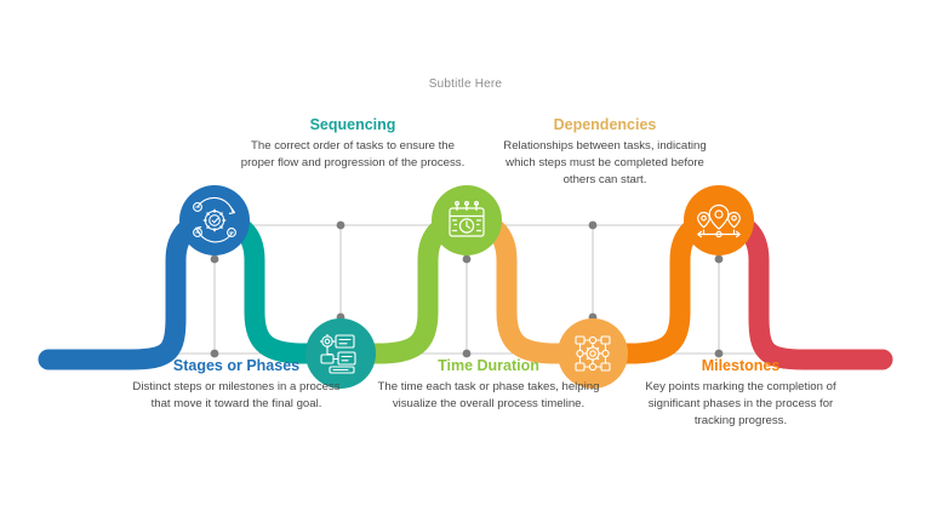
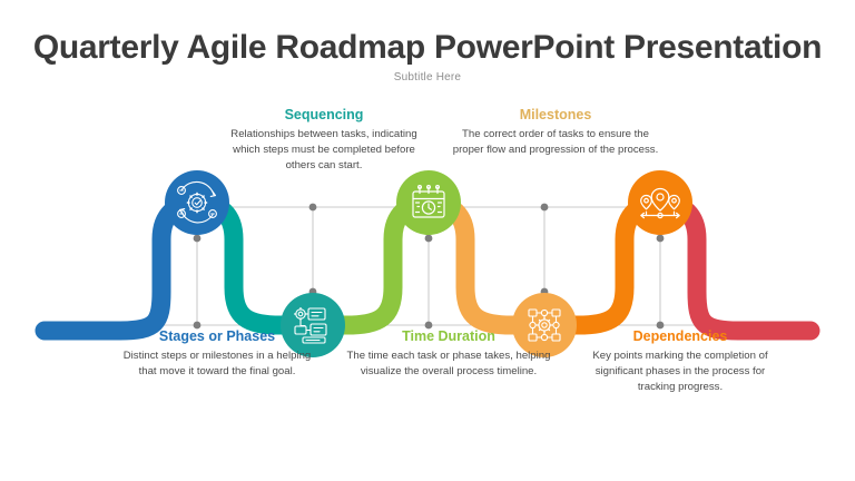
+ Quarterly Agile Roadmap PowerPoint Presentation
  Subtitle Here
  Sequencing
- The correct order of tasks to ensure the proper flow and progression of the process.
+ Relationships between tasks, indicating which steps must be completed before others can start.
- Dependencies
+ Milestones
- Relationships between tasks, indicating which steps must be completed before others can start.
+ The correct order of tasks to ensure the proper flow and progression of the process.
  Stages or Phases
- Distinct steps or milestones in a process that move it toward the final goal.
+ Distinct steps or milestones in a helping that move it toward the final goal.
  Time Duration
  The time each task or phase takes, helping visualize the overall process timeline.
- Milestones
+ Dependencies
  Key points marking the completion of significant phases in the process for tracking progress.
